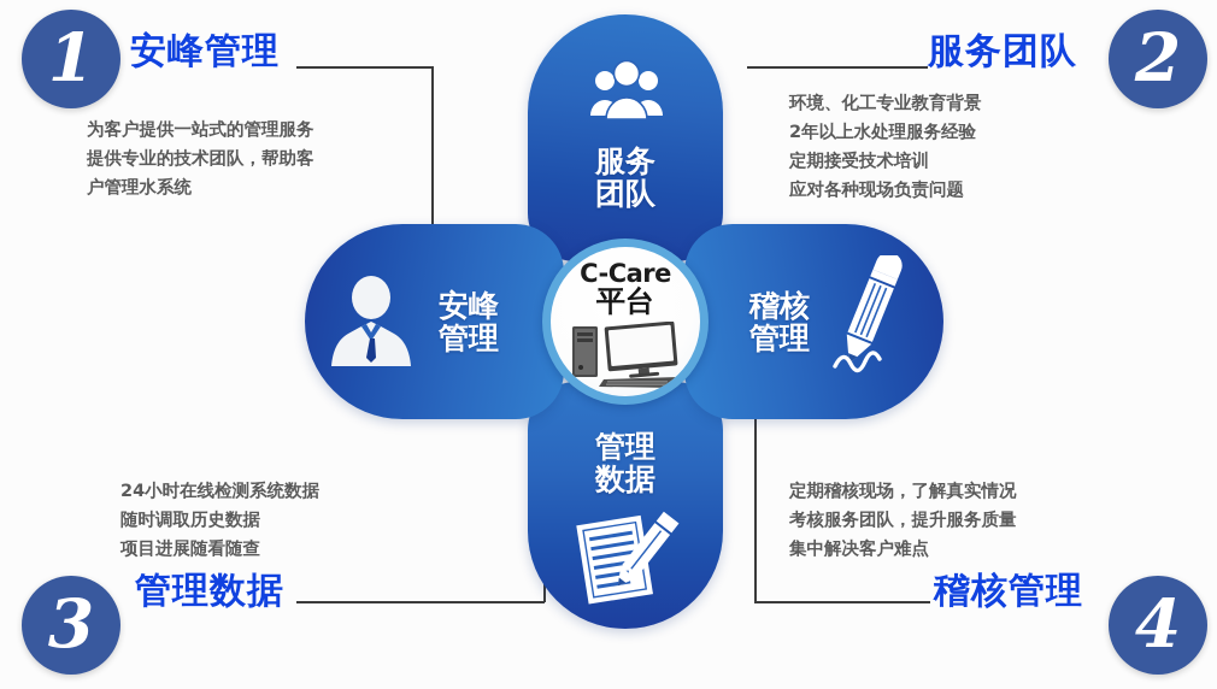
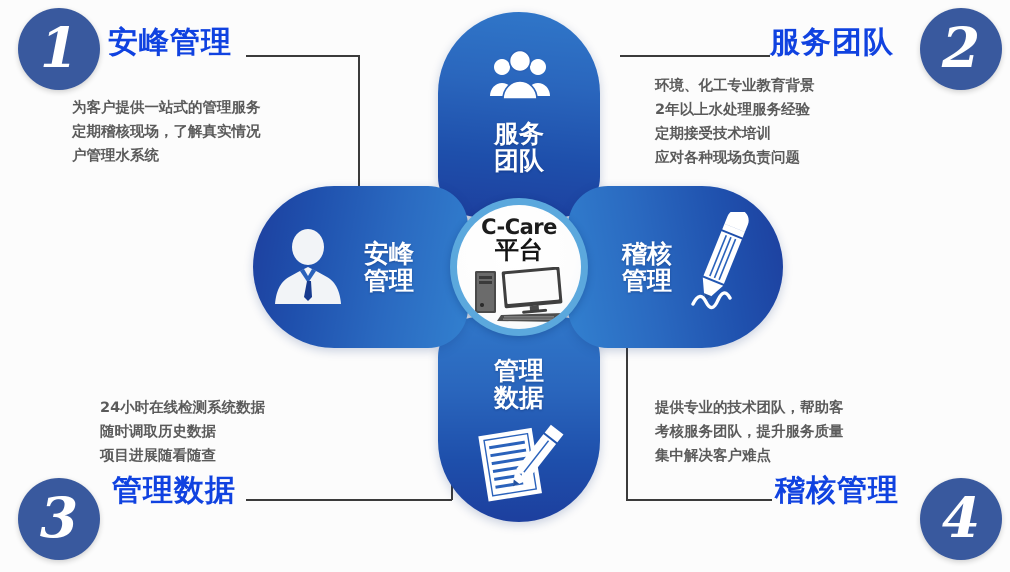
  1
  2
  3
  4
  安峰管理
  服务团队
  管理数据
  稽核管理
  为客户提供一站式的管理服务
- 提供专业的技术团队，帮助客
+ 定期稽核现场，了解真实情况
  户管理水系统
  环境、化工专业教育背景
  2年以上水处理服务经验
  定期接受技术培训
  应对各种现场负责问题
  24小时在线检测系统数据
  随时调取历史数据
  项目进展随看随查
- 定期稽核现场，了解真实情况
+ 提供专业的技术团队，帮助客
  考核服务团队，提升服务质量
  集中解决客户难点
  服务
  团队
  安峰
  管理
  稽核
  管理
  管理
  数据
  C-Care
  平台
